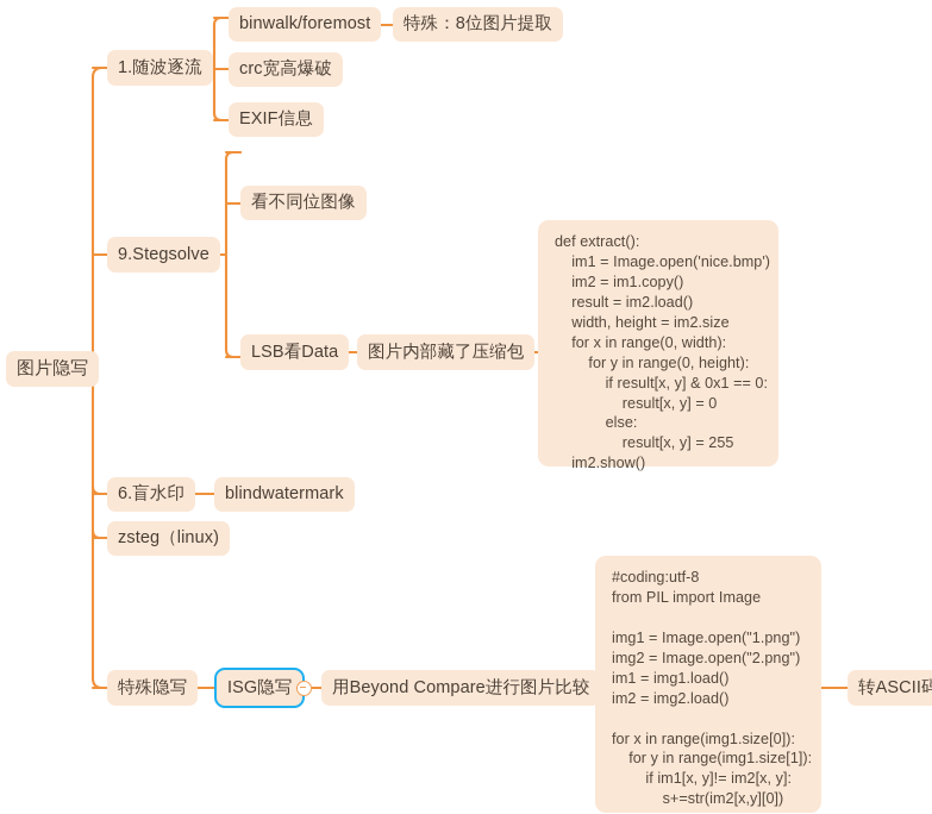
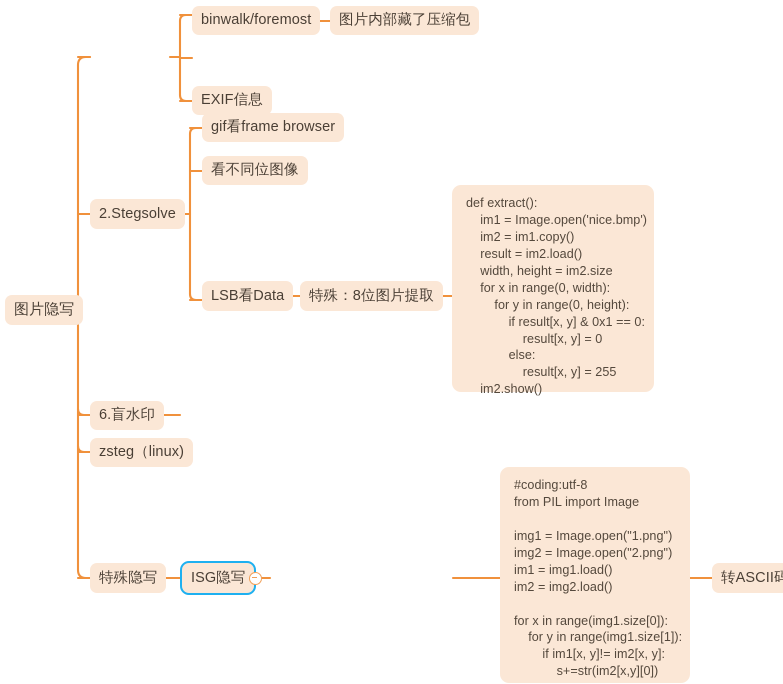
  图片隐写
- 1.随波逐流
  binwalk/foremost
- 特殊：8位图片提取
+ 图片内部藏了压缩包
- crc宽高爆破
  EXIF信息
- 9.Stegsolve
+ 2.Stegsolve
+ gif看frame browser
  看不同位图像
  LSB看Data
- 图片内部藏了压缩包
+ 特殊：8位图片提取
  def extract():
  im1 = Image.open('nice.bmp')
  im2 = im1.copy()
  result = im2.load()
  width, height = im2.size
  for x in range(0, width):
  for y in range(0, height):
  if result[x, y] & 0x1 == 0:
  result[x, y] = 0
  else:
  result[x, y] = 255
  im2.show()
  6.盲水印
- blindwatermark
  zsteg（linux)
  特殊隐写
  ISG隐写
- 用Beyond Compare进行图片比较
  #coding:utf-8
  from PIL import Image
  img1 = Image.open("1.png")
  img2 = Image.open("2.png")
  im1 = img1.load()
  im2 = img2.load()
  for x in range(img1.size[0]):
  for y in range(img1.size[1]):
  if im1[x, y]!= im2[x, y]:
  s+=str(im2[x,y][0])
  转ASCII码
